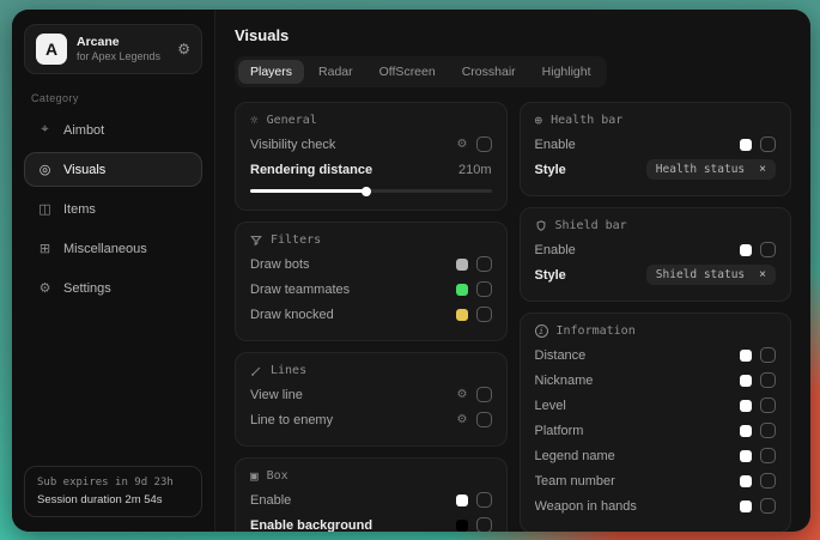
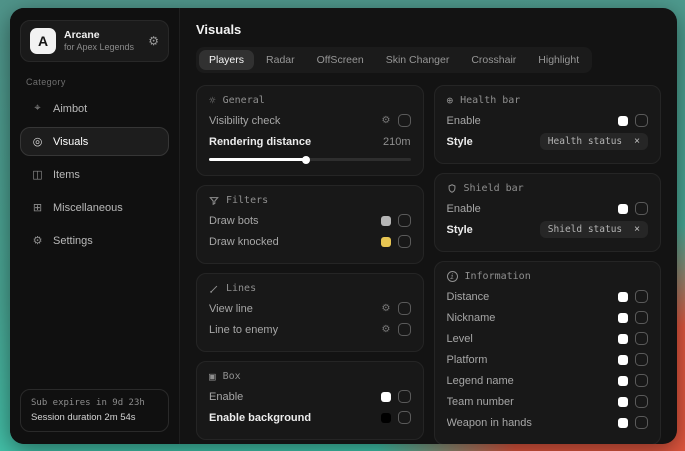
  A
  Arcane
  for Apex Legends
  ⚙
  Category
  ⌖
  Aimbot
  ◎
  Visuals
  ◫
  Items
  ⊞
  Miscellaneous
  ⚙
  Settings
  Sub expires in 9d 23h
  Session duration 2m 54s
  Visuals
  Players
  Radar
  OffScreen
+ Skin Changer
  Crosshair
  Highlight
  ☼
  General
  Visibility check
  ⚙
  Rendering distance
  210m
  Filters
  Draw bots
- Draw teammates
  Draw knocked
  Lines
  View line
  ⚙
  Line to enemy
  ⚙
  ▣
  Box
  Enable
  Enable background
  ⊕
  Health bar
  Enable
  Style
  Health status
  ×
  Shield bar
  Enable
  Style
  Shield status
  ×
  i
  Information
  Distance
  Nickname
  Level
  Platform
  Legend name
  Team number
  Weapon in hands
